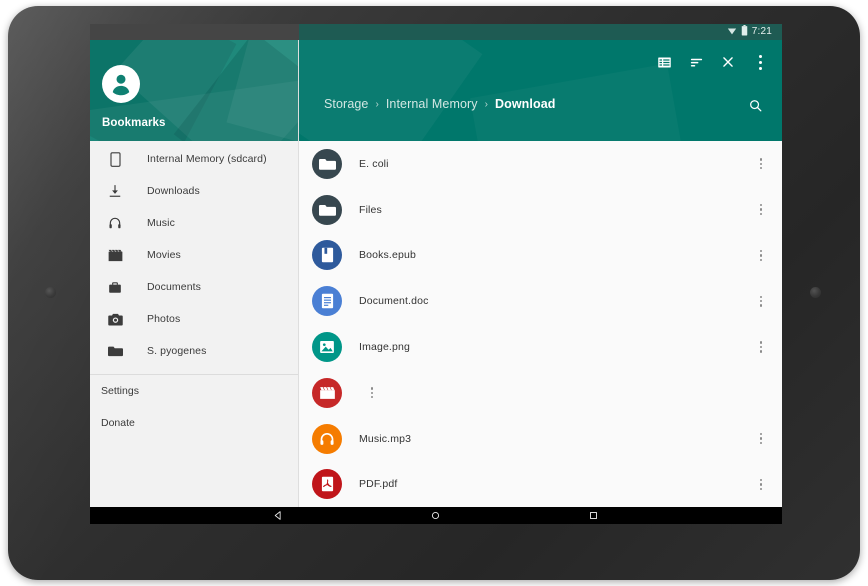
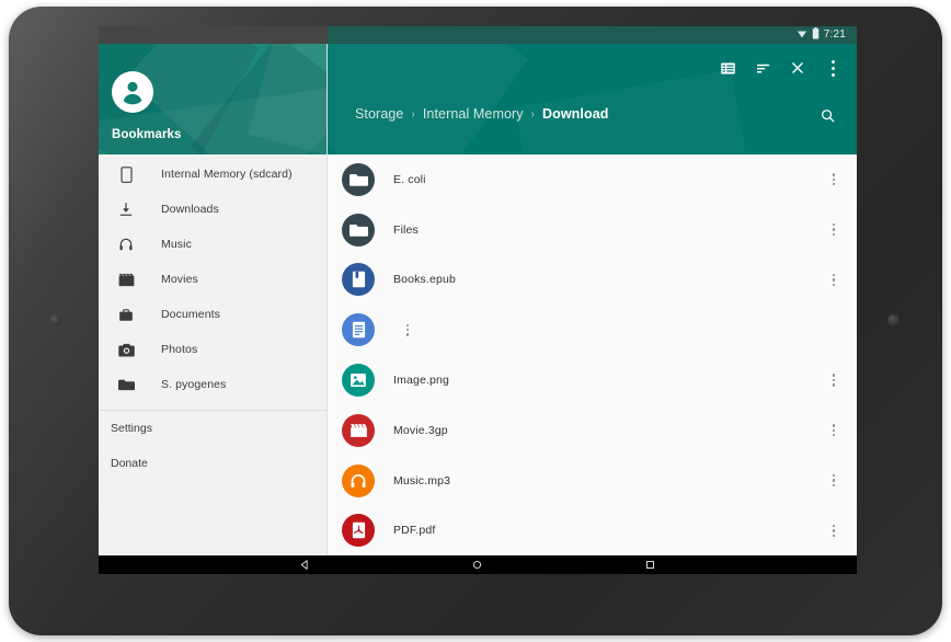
  7:21
  Bookmarks
  Internal Memory (sdcard)
  Downloads
  Music
  Movies
  Documents
  Photos
  S. pyogenes
  Settings
  Donate
  Storage
  ›
  Internal Memory
  ›
  Download
  E. coli
  Files
  Books.epub
- Document.doc
  Image.png
+ Movie.3gp
  Music.mp3
  PDF.pdf
